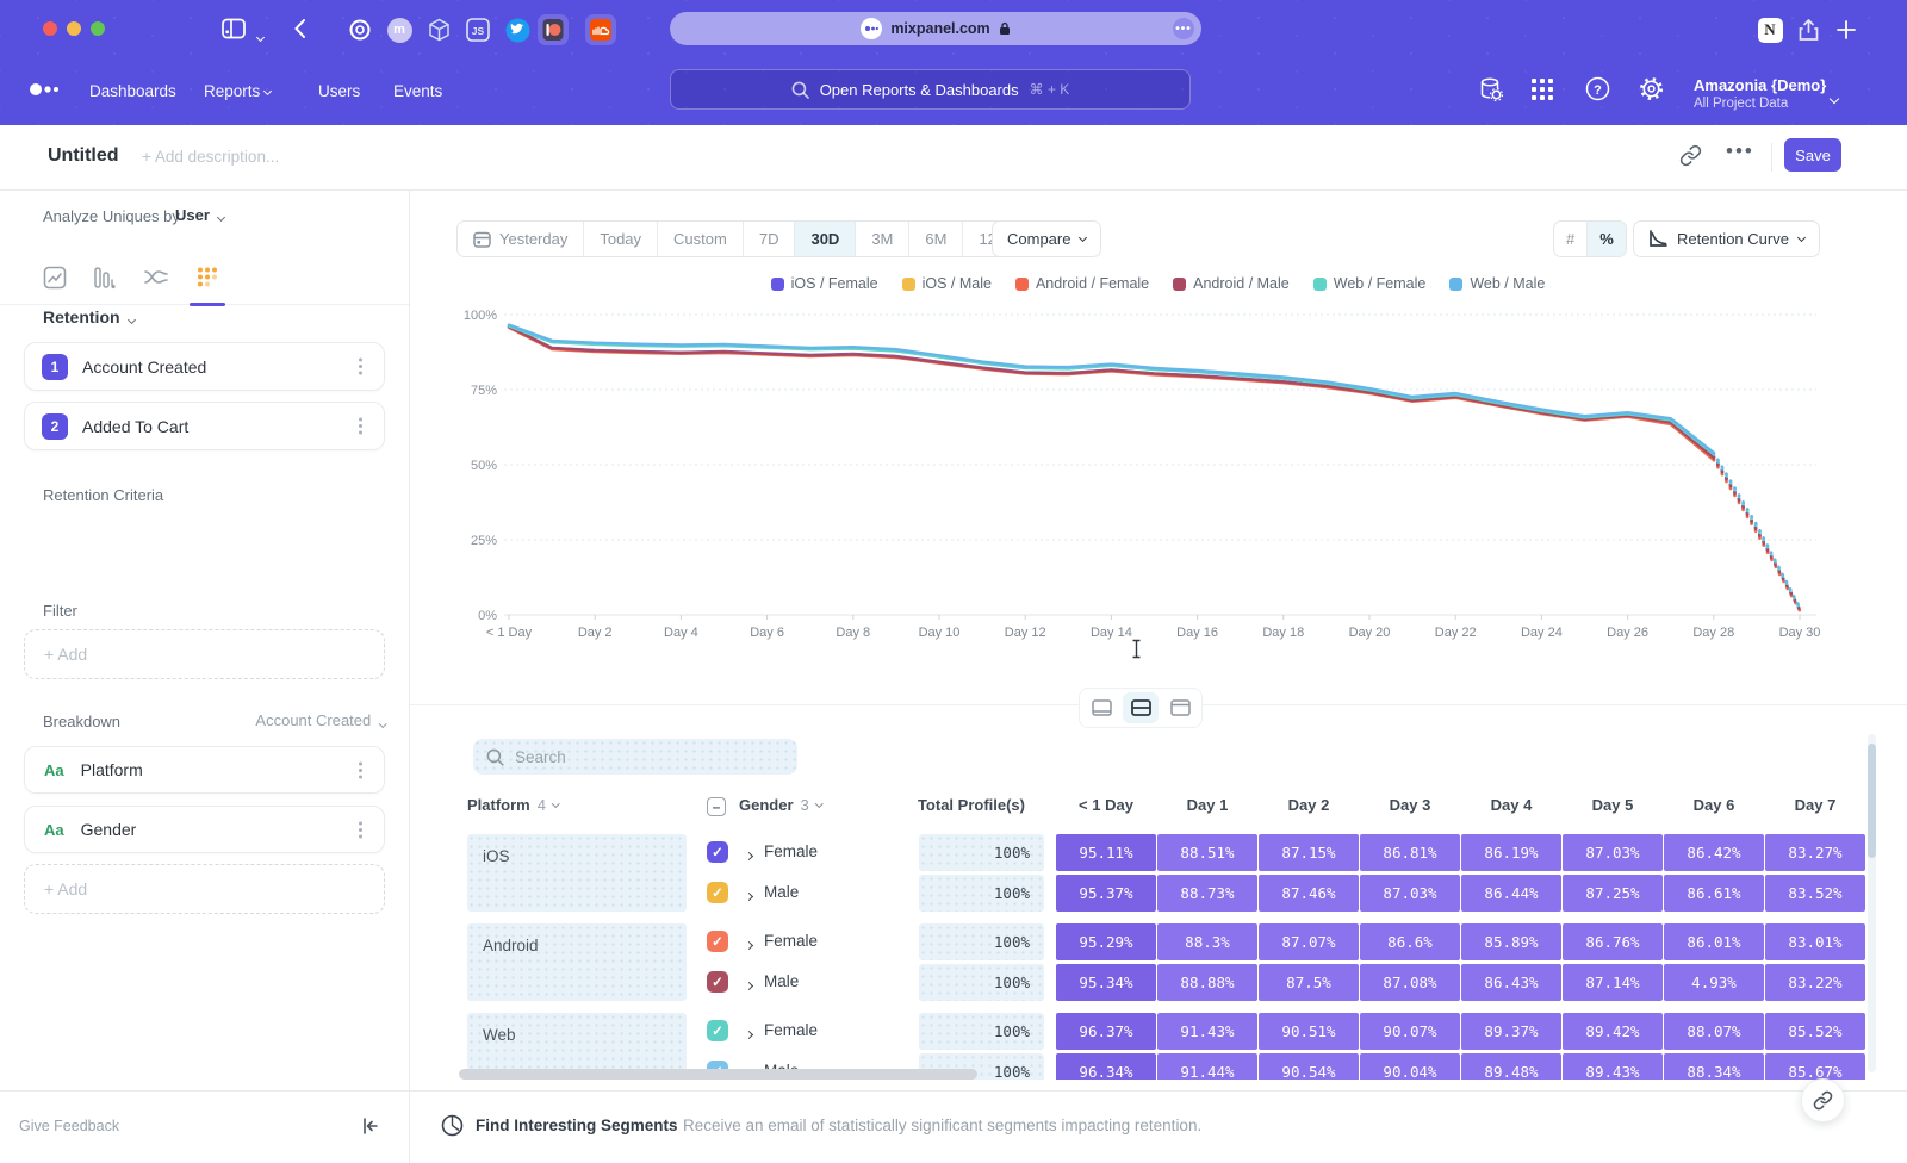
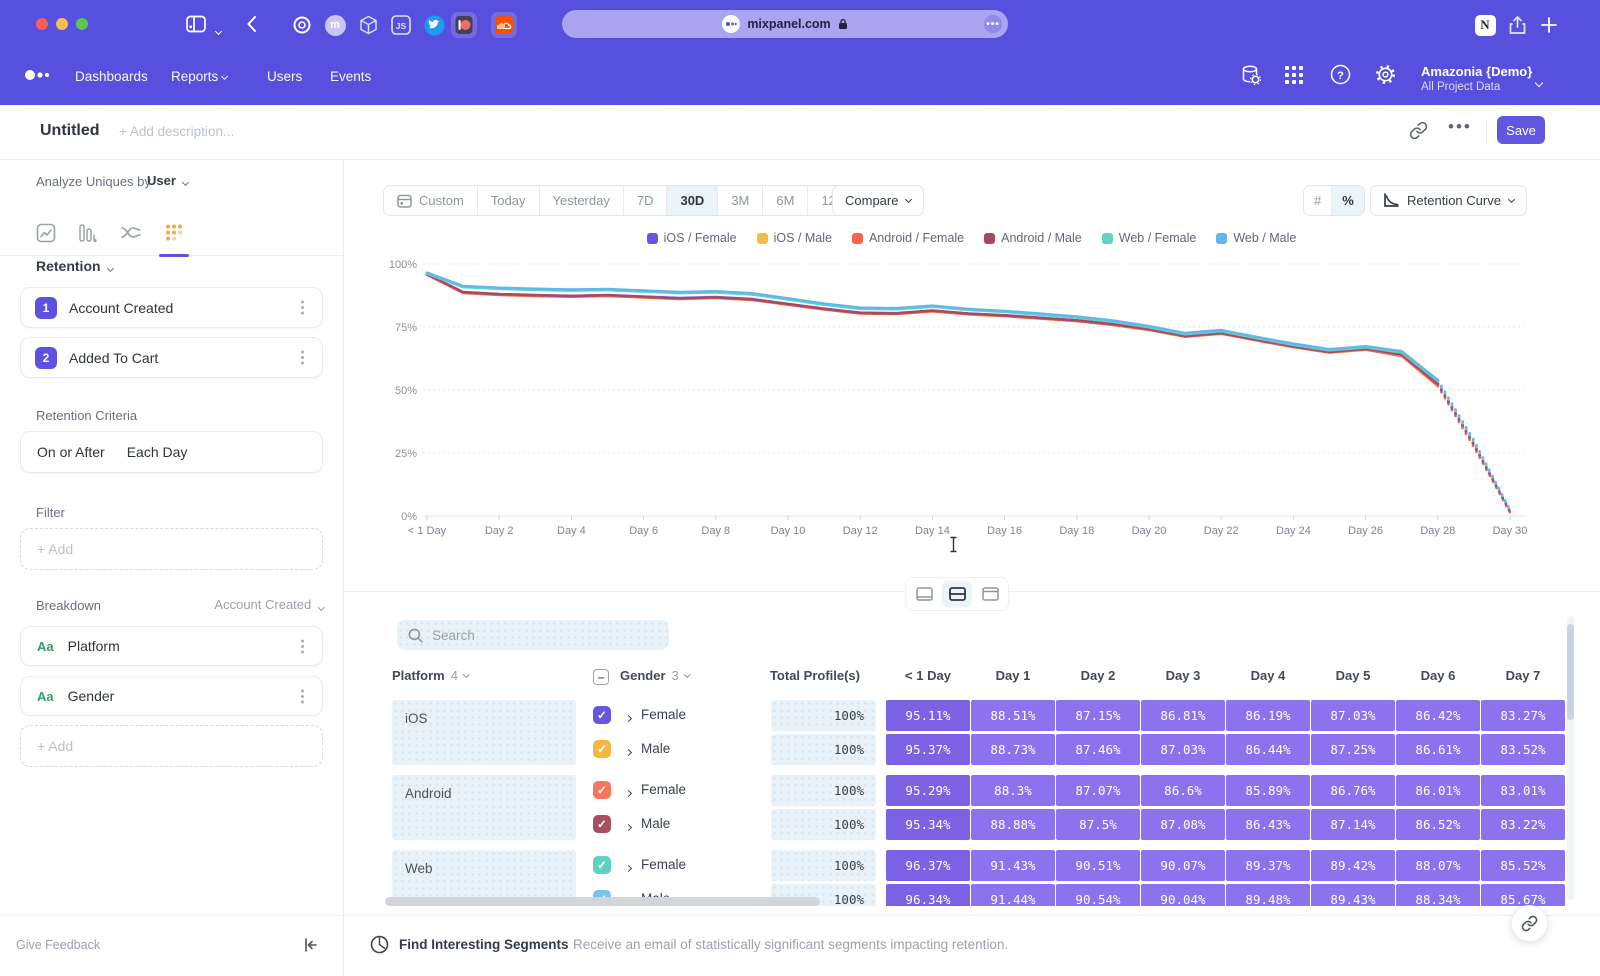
  m
  JS
  mixpanel.com
  •••
  N
  Dashboards
  Reports
  Users
  Events
- Open Reports & Dashboards
- ⌘ + K
  ?
  Amazonia {Demo}
  All Project Data
  Untitled
  + Add description...
  •••
  Save
  Analyze Uniques by
  User
  Retention
  1
  Account Created
  2
  Added To Cart
  Retention Criteria
+ On or After
+ Each Day
  Filter
  + Add
  Breakdown
  Account Created
  Aa
  Platform
  Aa
  Gender
  + Add
- Yesterday
+ Custom
  Today
- Custom
+ Yesterday
  7D
  30D
  3M
  6M
  Compare
  #
  %
  Retention Curve
  iOS / Female
  iOS / Male
  Android / Female
  Android / Male
  Web / Female
  Web / Male
  0%
  25%
  50%
  75%
  100%
  < 1 Day
  Day 2
  Day 4
  Day 6
  Day 8
  Day 10
  Day 12
  Day 14
  Day 16
  Day 18
  Day 20
  Day 22
  Day 24
  Day 26
  Day 28
  Day 30
  Search
  Platform
  4
  –
  Gender
  3
  Total Profile(s)
  < 1 Day
  Day 1
  Day 2
  Day 3
  Day 4
  Day 5
  Day 6
  Day 7
  iOS
  ✓
  Female
  100%
  95.11%
  88.51%
  87.15%
  86.81%
  86.19%
  87.03%
  86.42%
  83.27%
  ✓
  Male
  100%
  95.37%
  88.73%
  87.46%
  87.03%
  86.44%
  87.25%
  86.61%
  83.52%
  Android
  ✓
  Female
  100%
  95.29%
  88.3%
  87.07%
  86.6%
  85.89%
  86.76%
  86.01%
  83.01%
  ✓
  Male
  100%
  95.34%
  88.88%
  87.5%
  87.08%
  86.43%
  87.14%
- 4.93%
+ 86.52%
  83.22%
  Web
  ✓
  Female
  100%
  96.37%
  91.43%
  90.51%
  90.07%
  89.37%
  89.42%
  88.07%
  85.52%
  100%
  96.34%
  91.44%
  90.54%
  90.04%
  89.48%
  89.43%
  88.34%
  85.67%
  Give Feedback
  Find Interesting Segments
  Receive an email of statistically significant segments impacting retention.
